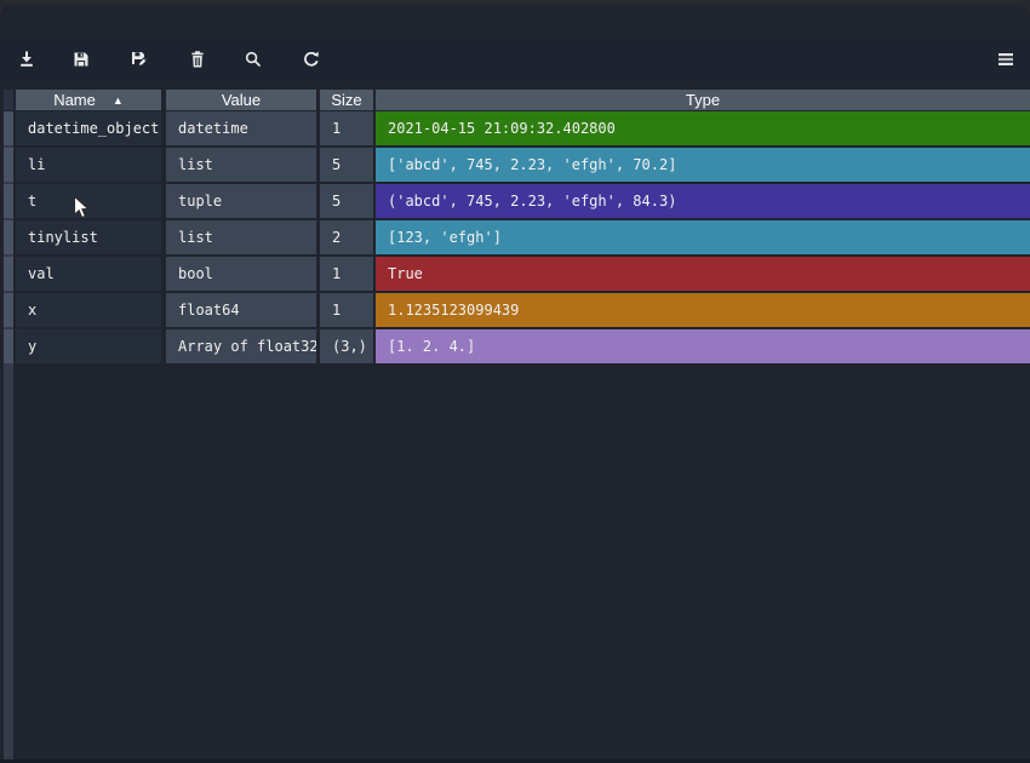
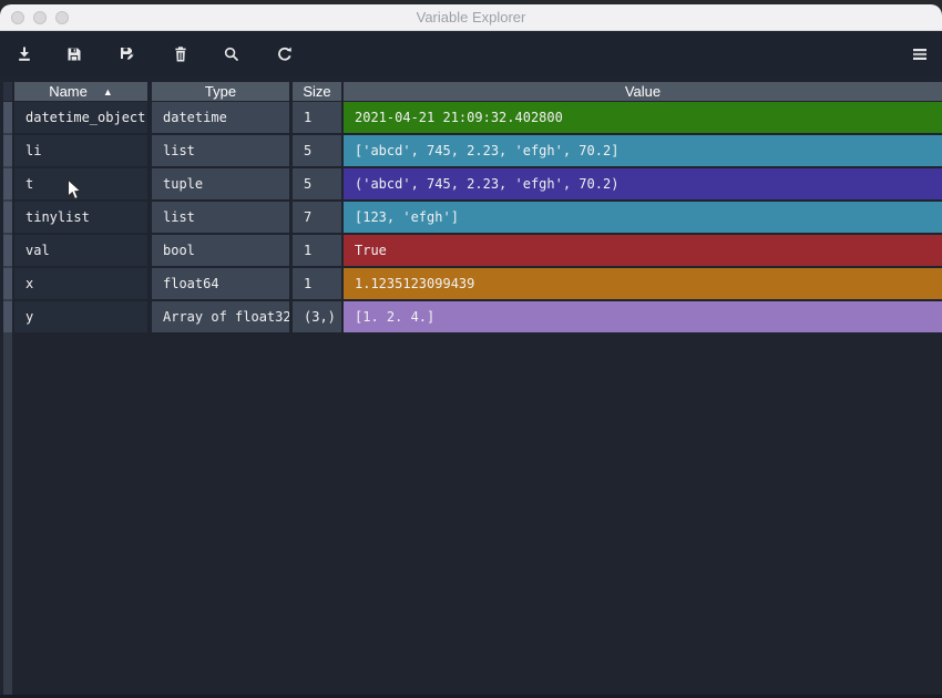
+ Variable Explorer
  Name ▲
- Value
+ Type
  Size
- Type
+ Value
  datetime_object
  datetime
  1
- 2021-04-15 21:09:32.402800
+ 2021-04-21 21:09:32.402800
  li
  list
  5
  ['abcd', 745, 2.23, 'efgh', 70.2]
  t
  tuple
  5
- ('abcd', 745, 2.23, 'efgh', 84.3)
+ ('abcd', 745, 2.23, 'efgh', 70.2)
  tinylist
  list
- 2
+ 7
  [123, 'efgh']
  val
  bool
  1
  True
  x
  float64
  1
  1.1235123099439
  y
  Array of float32
  (3,)
  [1. 2. 4.]
